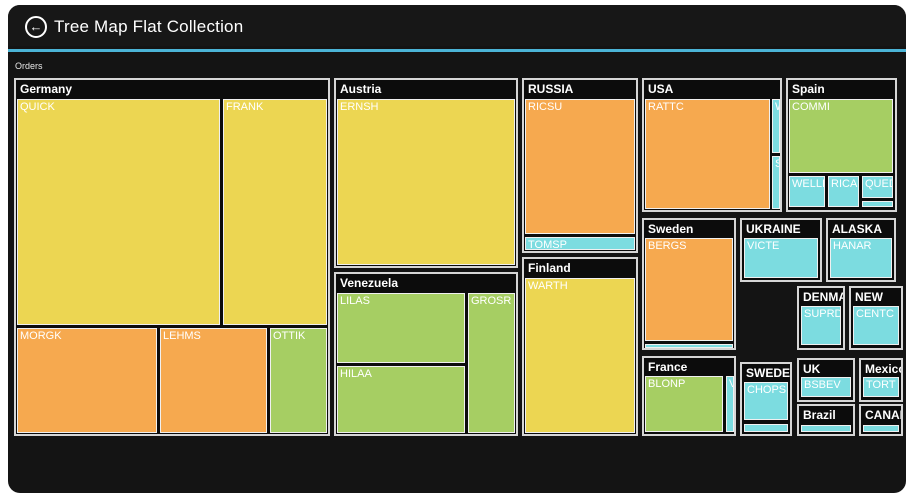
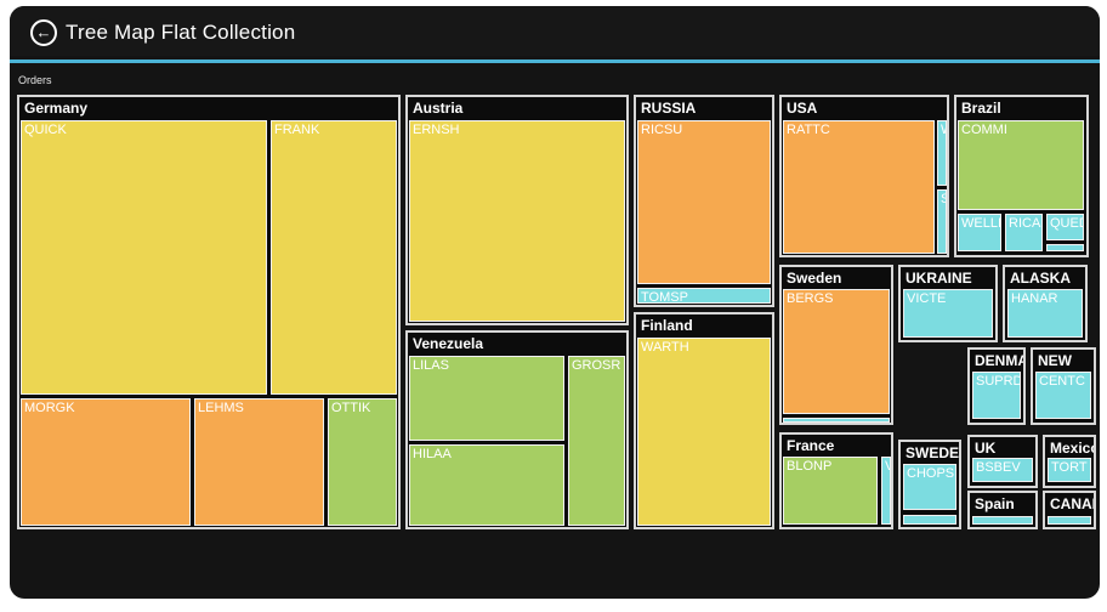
  ←
  Tree Map Flat Collection
  Orders
  Germany
  QUICK
  FRANK
  MORGK
  LEHMS
  OTTIK
  Austria
  ERNSH
  Venezuela
  LILAS
  HILAA
  GROSR
  RUSSIA
  RICSU
  TOMSP
  Finland
  WARTH
  USA
  RATTC
  S
- Spain
+ Brazil
  COMMI
  WELLI
  RICA
  Sweden
  BERGS
  UKRAINE
  VICTE
  ALASKA
  HANAR
  DENMA
  SUPRD
  NEW
  CENTC
  France
  BLONP
  V
  SWEDE
  CHOPS
  UK
  BSBEV
- Brazil
+ Spain
  Mexic
  TORT
  CANA
